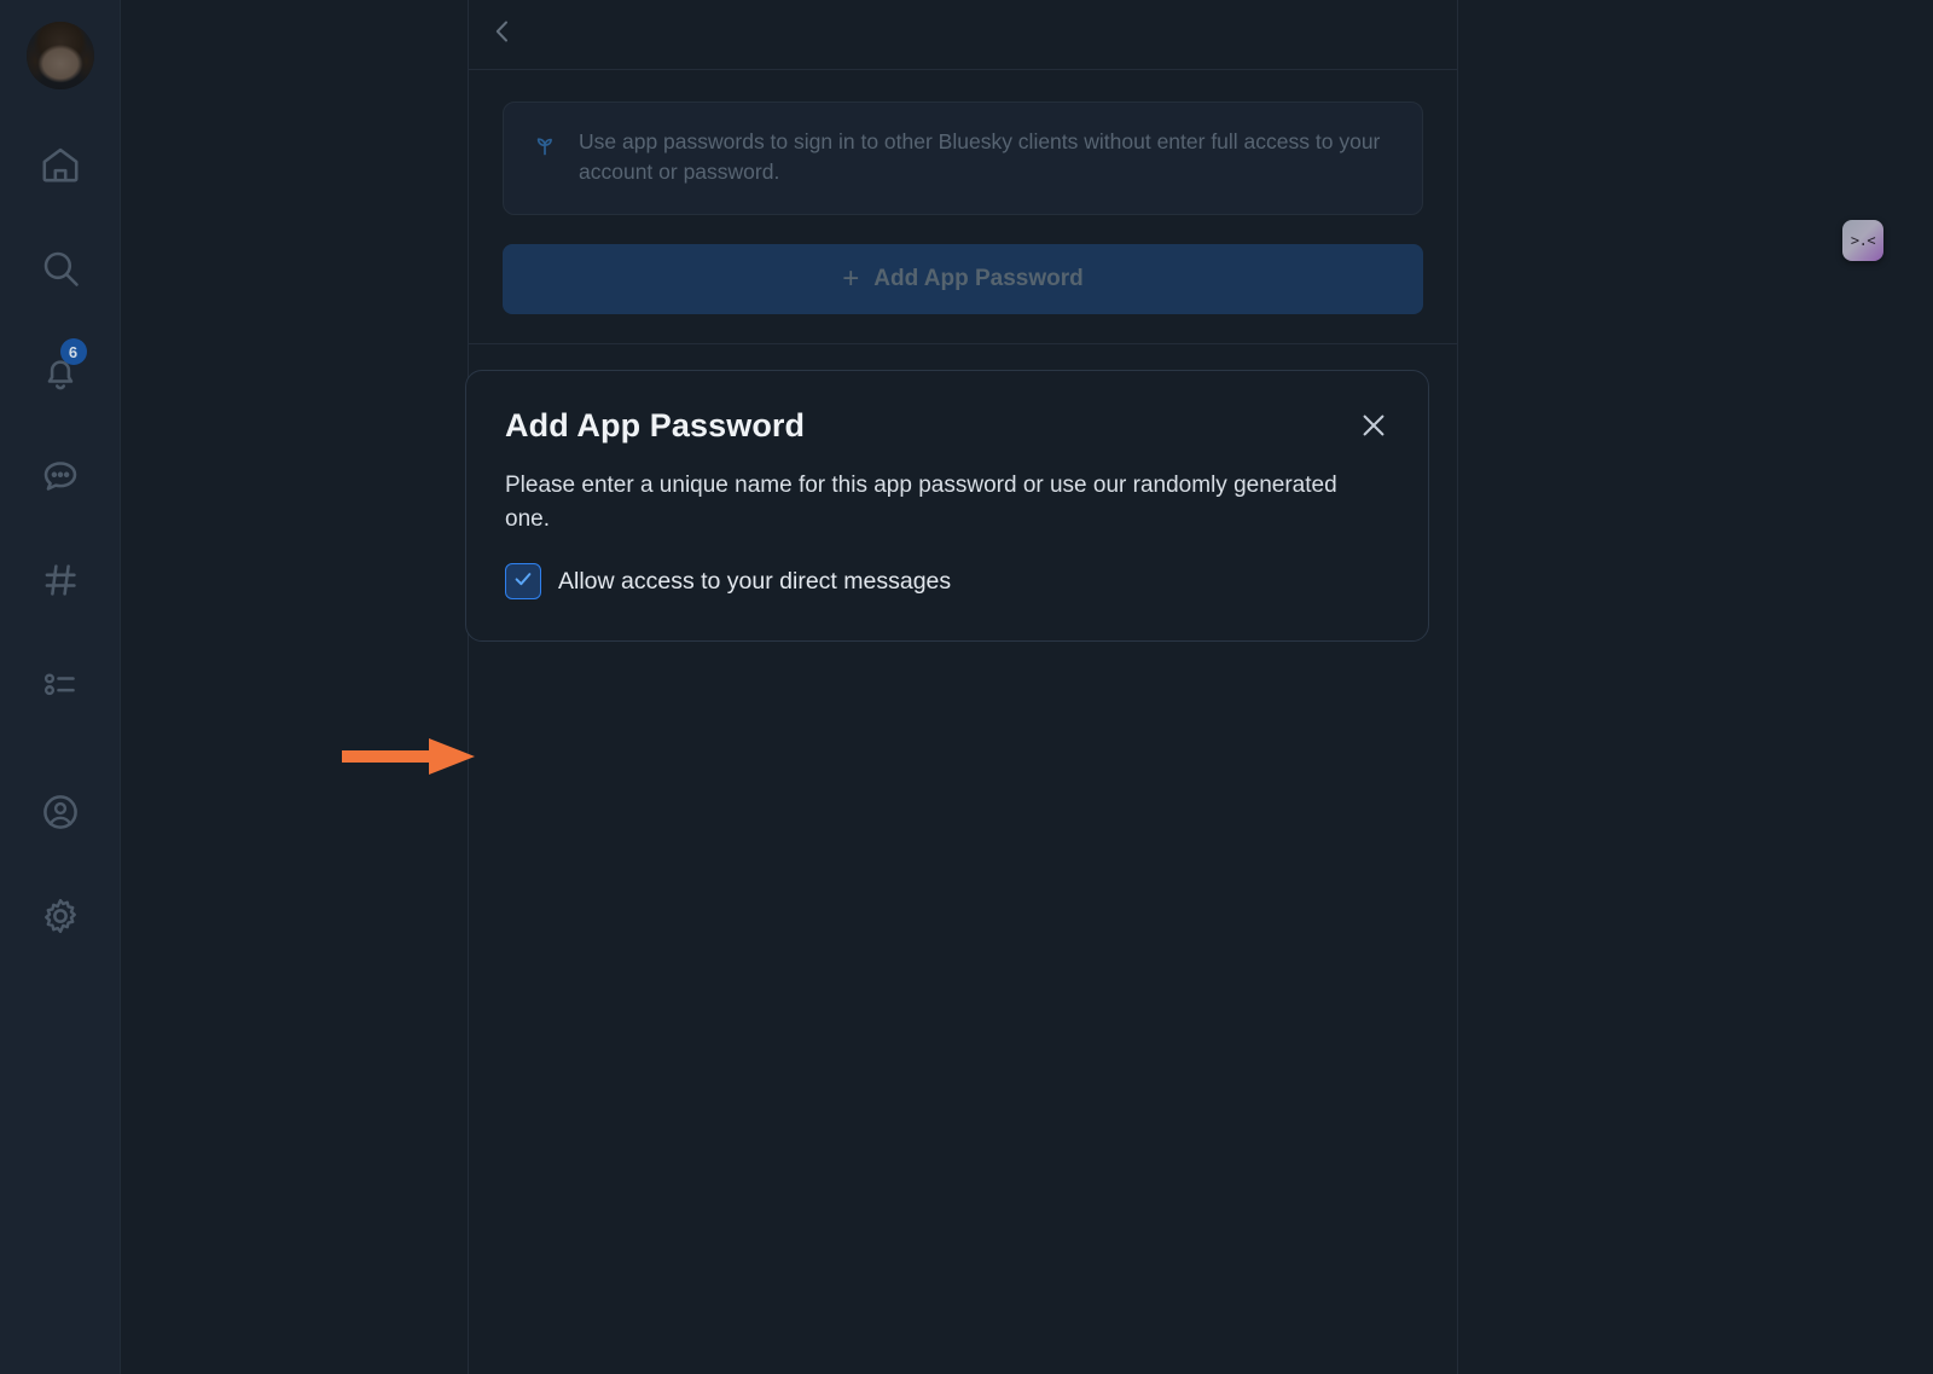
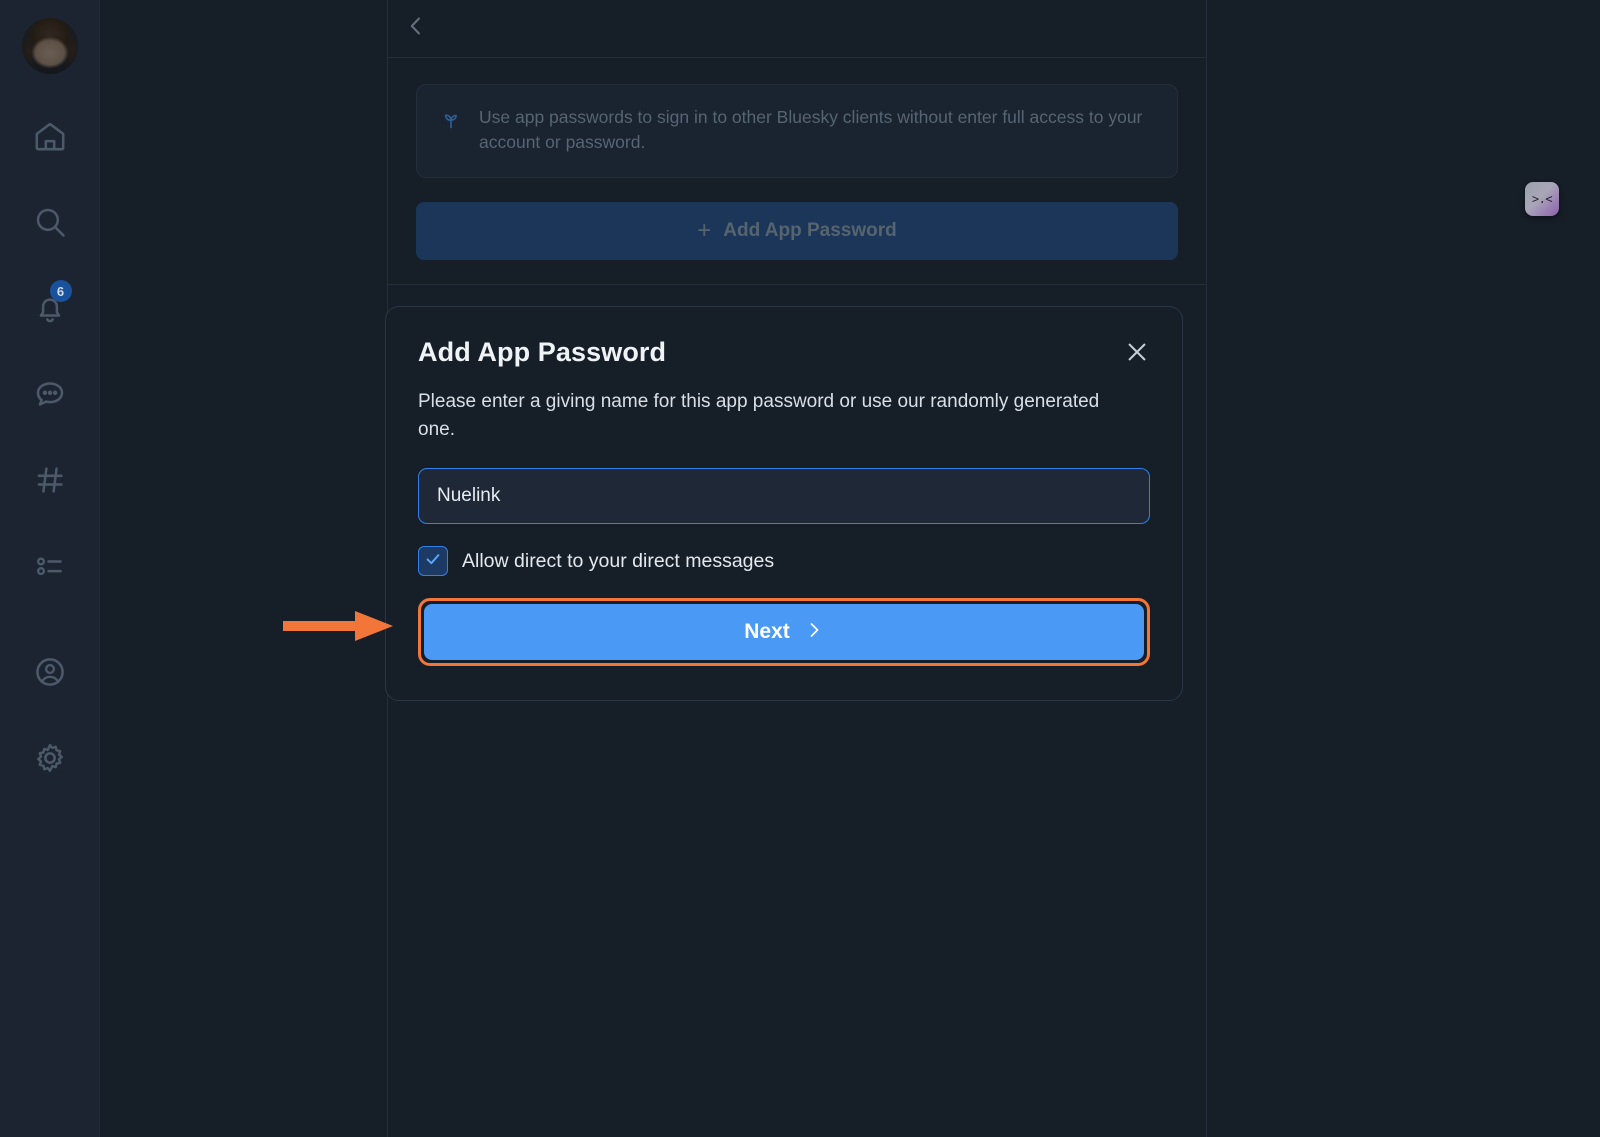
  6
  Use app passwords to sign in to other Bluesky clients without enter full access to your account or password.
  +
  Add App Password
  Add App Password
- Please enter a unique name for this app password or use our randomly generated one.
+ Please enter a giving name for this app password or use our randomly generated one.
+ Nuelink
- Allow access to your direct messages
+ Allow direct to your direct messages
+ Next
  >.<
